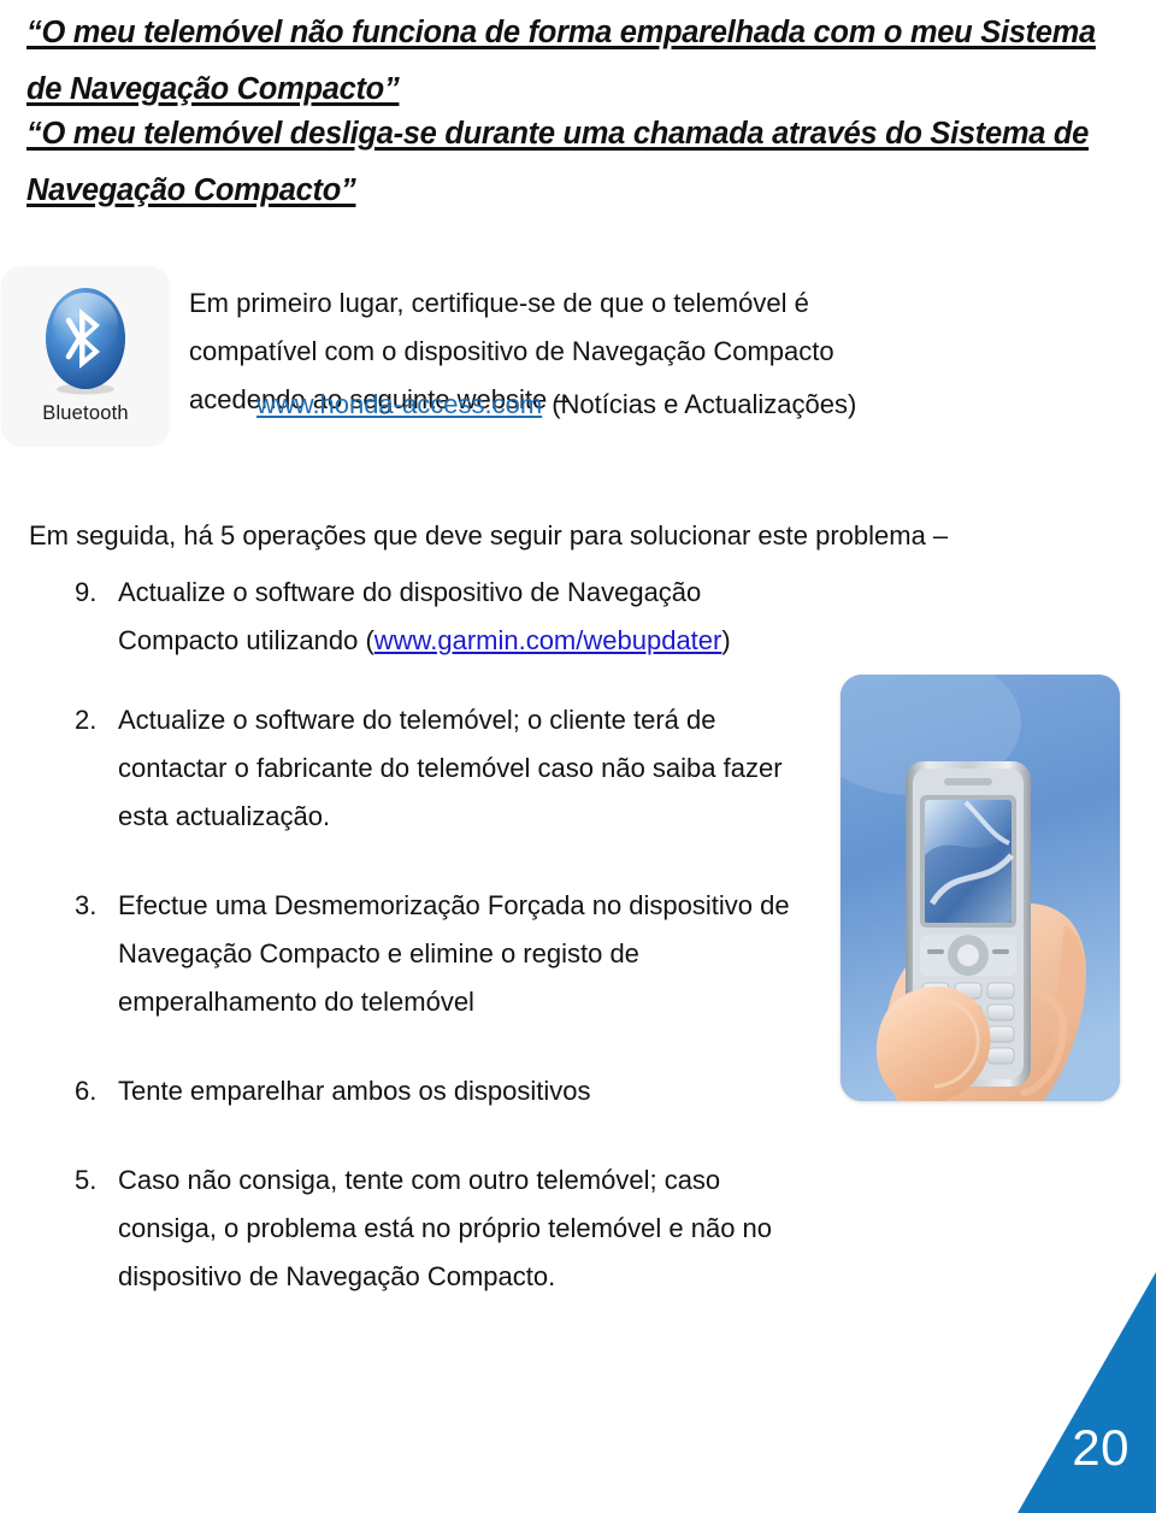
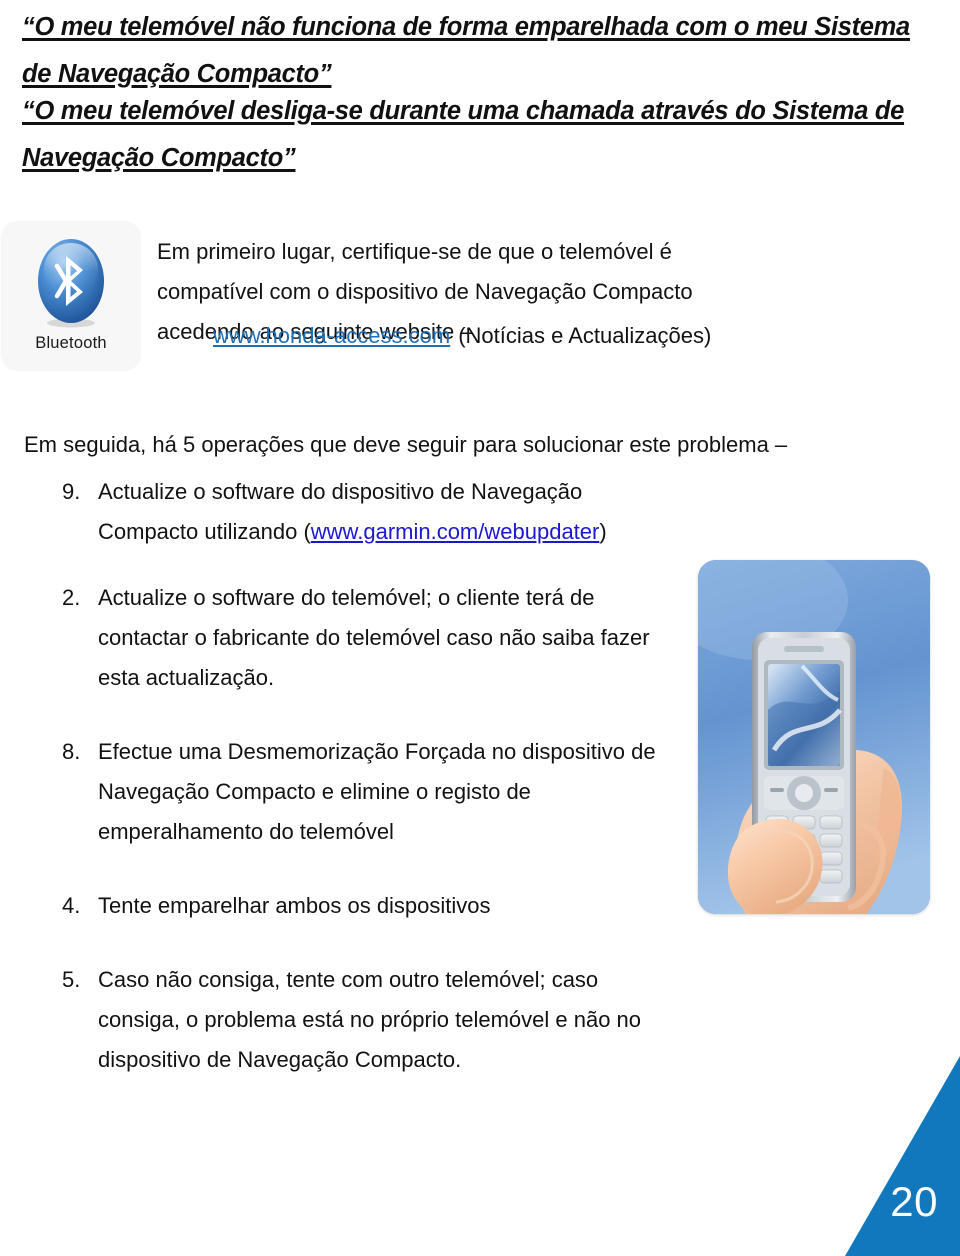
  “O meu telemóvel não funciona de forma emparelhada com o meu Sistema de Navegação Compacto”
  “O meu telemóvel desliga-se durante uma chamada através do Sistema de Navegação Compacto”
  Bluetooth
  Em primeiro lugar, certifique-se de que o telemóvel é compatível com o dispositivo de Navegação Compacto acedendo ao seguinte website –
  www.honda-access.com (Notícias e Actualizações)
  Em seguida, há 5 operações que deve seguir para solucionar este problema –
  9.
  Actualize o software do dispositivo de Navegação Compacto utilizando (www.garmin.com/webupdater)
  2.
  Actualize o software do telemóvel; o cliente terá de contactar o fabricante do telemóvel caso não saiba fazer esta actualização.
- 3.
+ 8.
  Efectue uma Desmemorização Forçada no dispositivo de Navegação Compacto e elimine o registo de emperalhamento do telemóvel
- 6.
+ 4.
  Tente emparelhar ambos os dispositivos
  5.
  Caso não consiga, tente com outro telemóvel; caso consiga, o problema está no próprio telemóvel e não no dispositivo de Navegação Compacto.
  20
